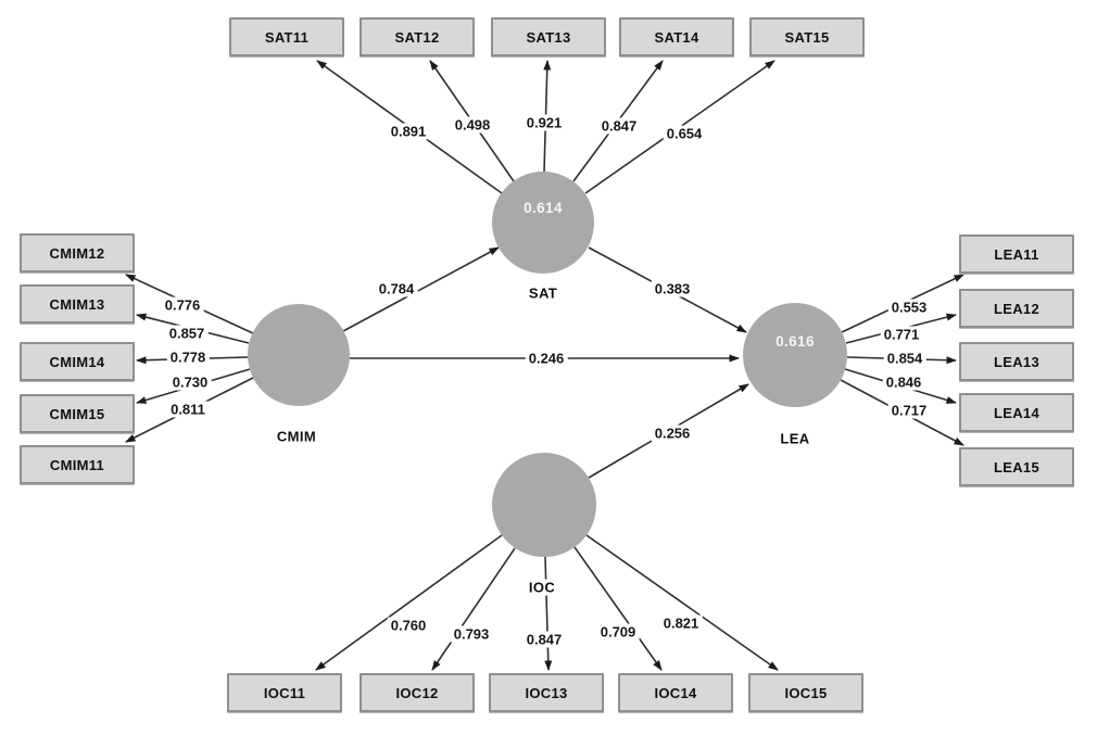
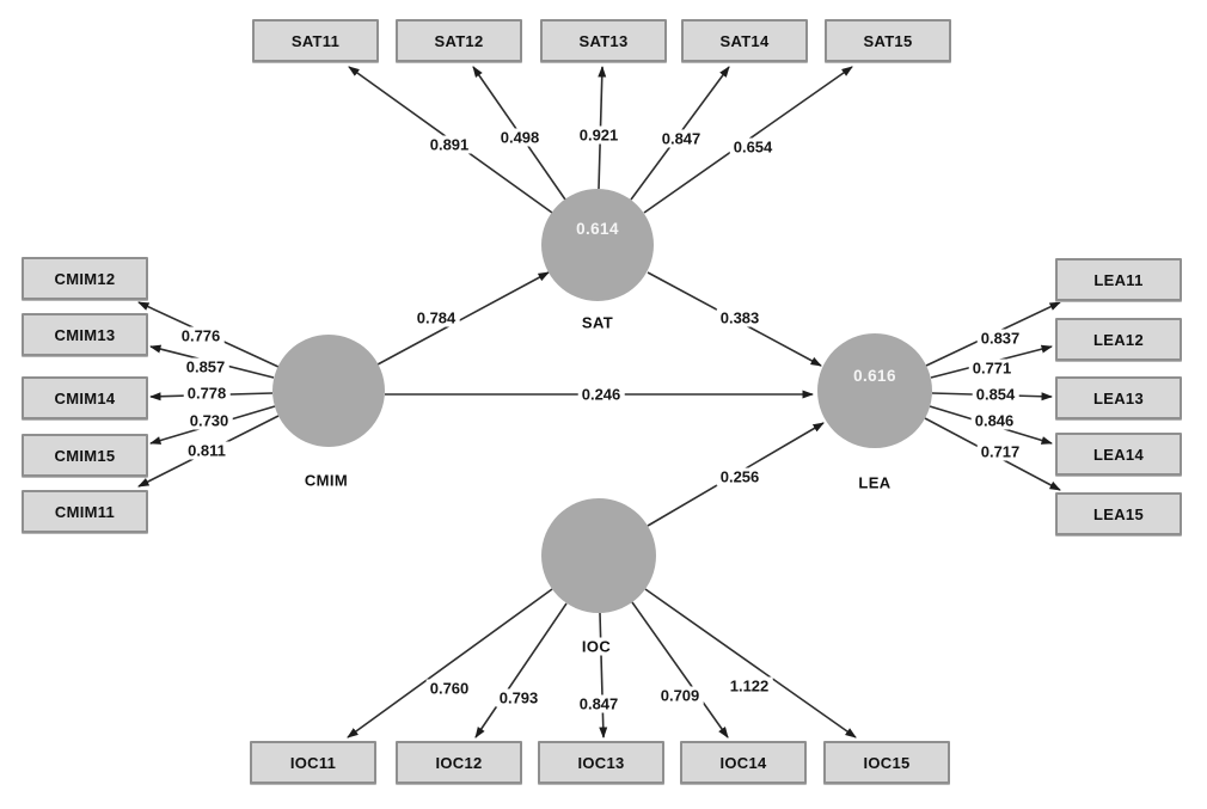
  0.891
  0.498
  0.921
  0.847
  0.654
  0.776
  0.857
  0.778
  0.730
  0.811
- 0.553
+ 0.837
  0.771
  0.854
  0.846
  0.717
  0.760
  0.793
  0.847
  0.709
- 0.821
+ 1.122
  0.784
  0.246
  0.383
  0.256
  0.614
  0.616
  SAT
  CMIM
  LEA
  IOC
  SAT11
  SAT12
  SAT13
  SAT14
  SAT15
  CMIM12
  CMIM13
  CMIM14
  CMIM15
  CMIM11
  LEA11
  LEA12
  LEA13
  LEA14
  LEA15
  IOC11
  IOC12
  IOC13
  IOC14
  IOC15
